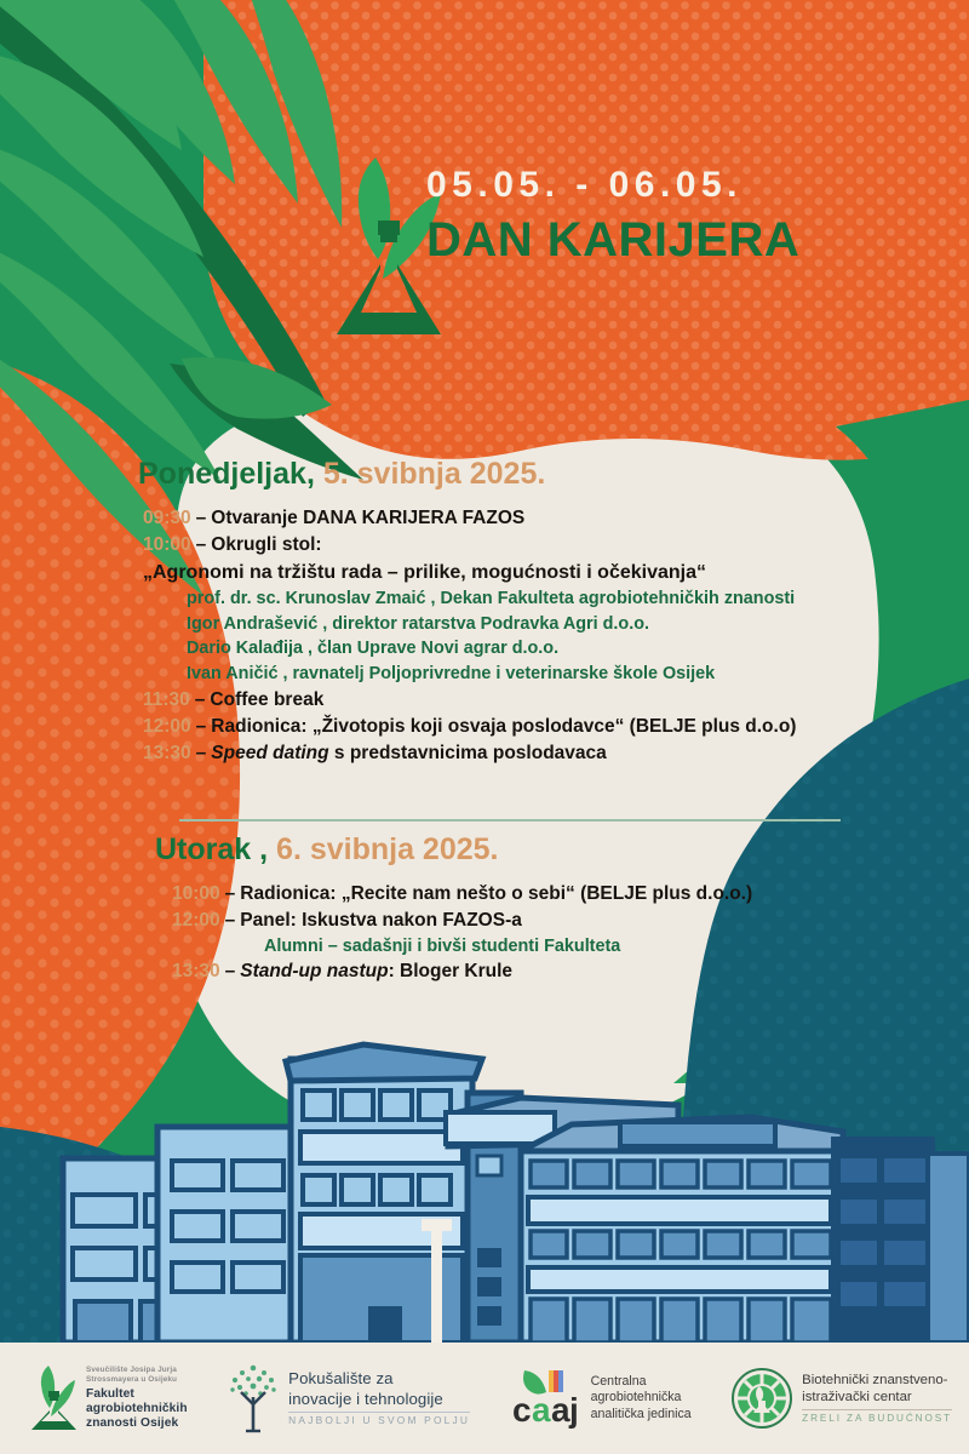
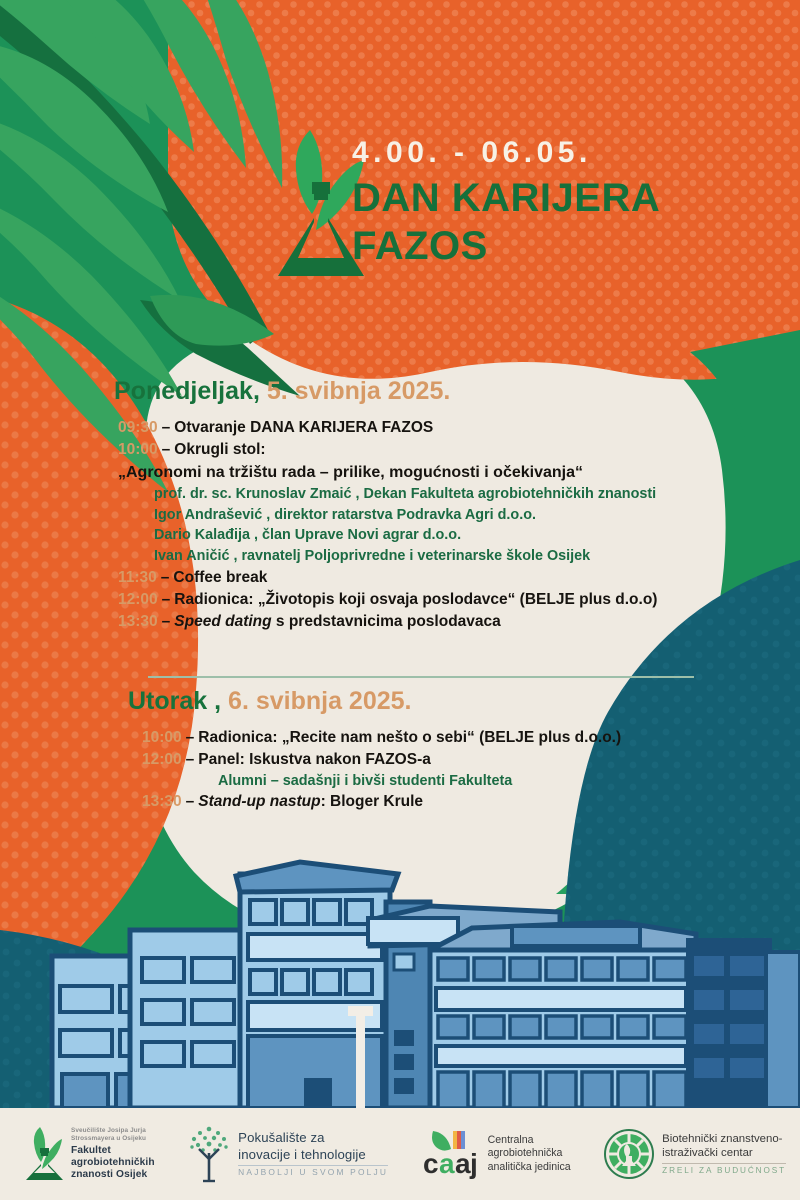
- 05.05. - 06.05.
+ 4.00. - 06.05.
  DAN KARIJERA
+ FAZOS
  Ponedjeljak, 5. svibnja 2025.
  09:30
  –
  Otvaranje DANA KARIJERA FAZOS
  10:00
  –
  Okrugli stol:
  „Agronomi na tržištu rada – prilike, mogućnosti i očekivanja“
  prof. dr. sc. Krunoslav Zmaić , Dekan Fakulteta agrobiotehničkih znanosti
  Igor Andrašević , direktor ratarstva Podravka Agri d.o.o.
  Dario Kalađija , član Uprave Novi agrar d.o.o.
  Ivan Aničić , ravnatelj Poljoprivredne i veterinarske škole Osijek
  11:30
  –
  Coffee break
  12:00
  –
  Radionica: „Životopis koji osvaja poslodavce“ (BELJE plus d.o.o)
  13:30
  –
  Speed dating s predstavnicima poslodavaca
  Utorak , 6. svibnja 2025.
  10:00
  –
  Radionica: „Recite nam nešto o sebi“ (BELJE plus d.o.o.)
  12:00
  –
  Panel: Iskustva nakon FAZOS-a
  Alumni – sadašnji i bivši studenti Fakulteta
  13:30
  –
  Stand-up nastup: Bloger Krule
  Fakultet
  agrobiotehničkih
  znanosti Osijek
  Pokušalište za
  inovacije i tehnologije
  NAJBOLJI U SVOM POLJU
  c
  a
  a
  j
  Centralna
  agrobiotehnička
  analitička jedinica
  Biotehnički znanstveno-
  istraživački centar
  ZRELI ZA BUDUĆNOST
